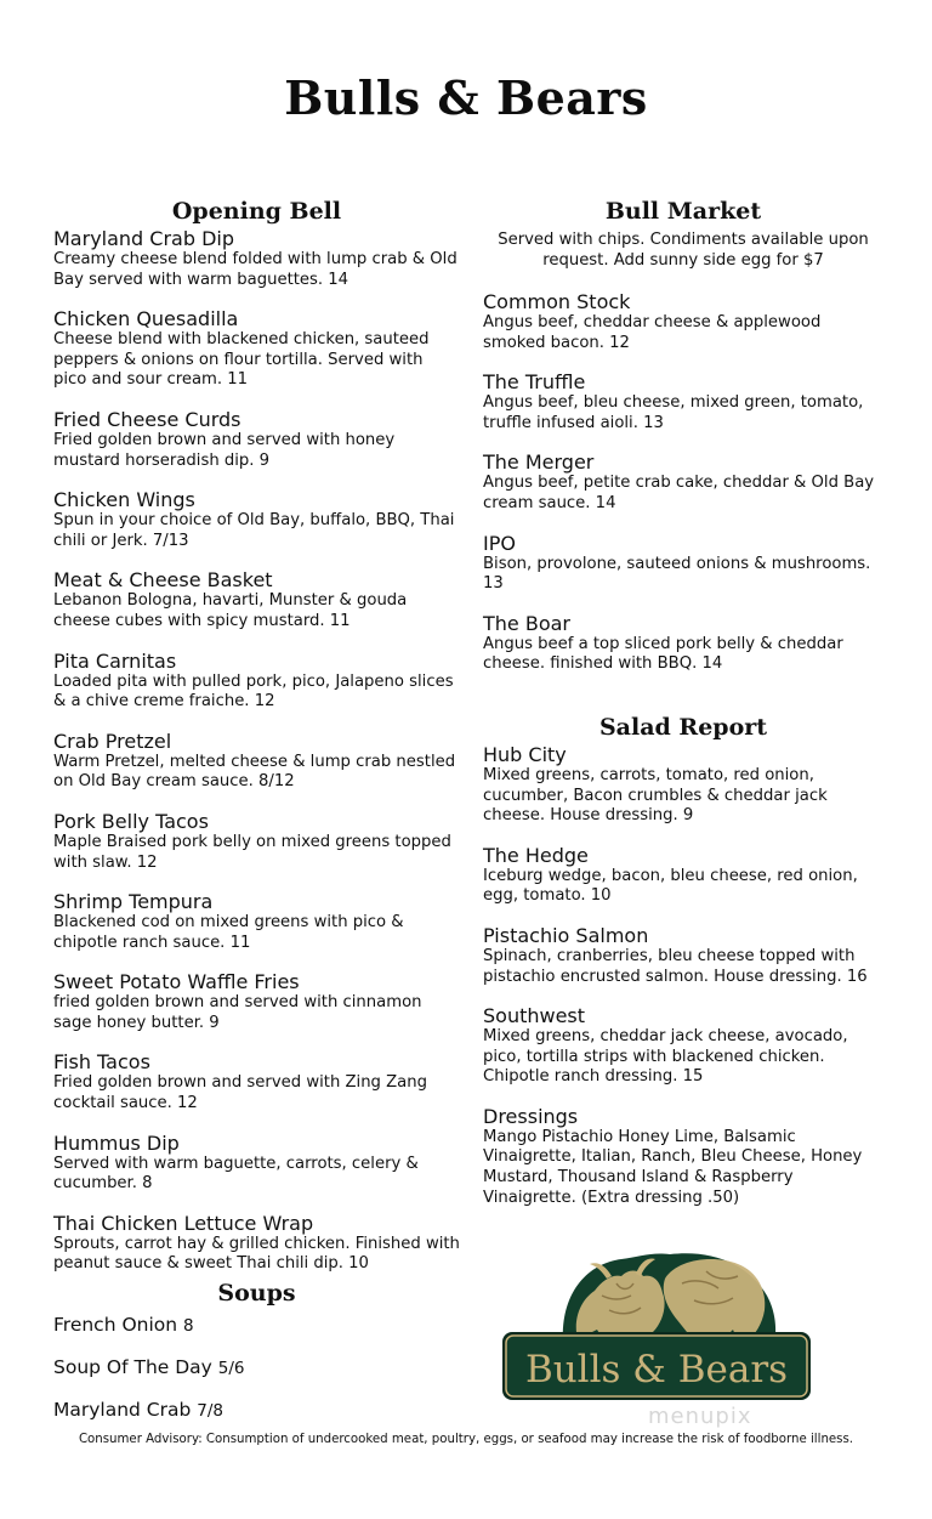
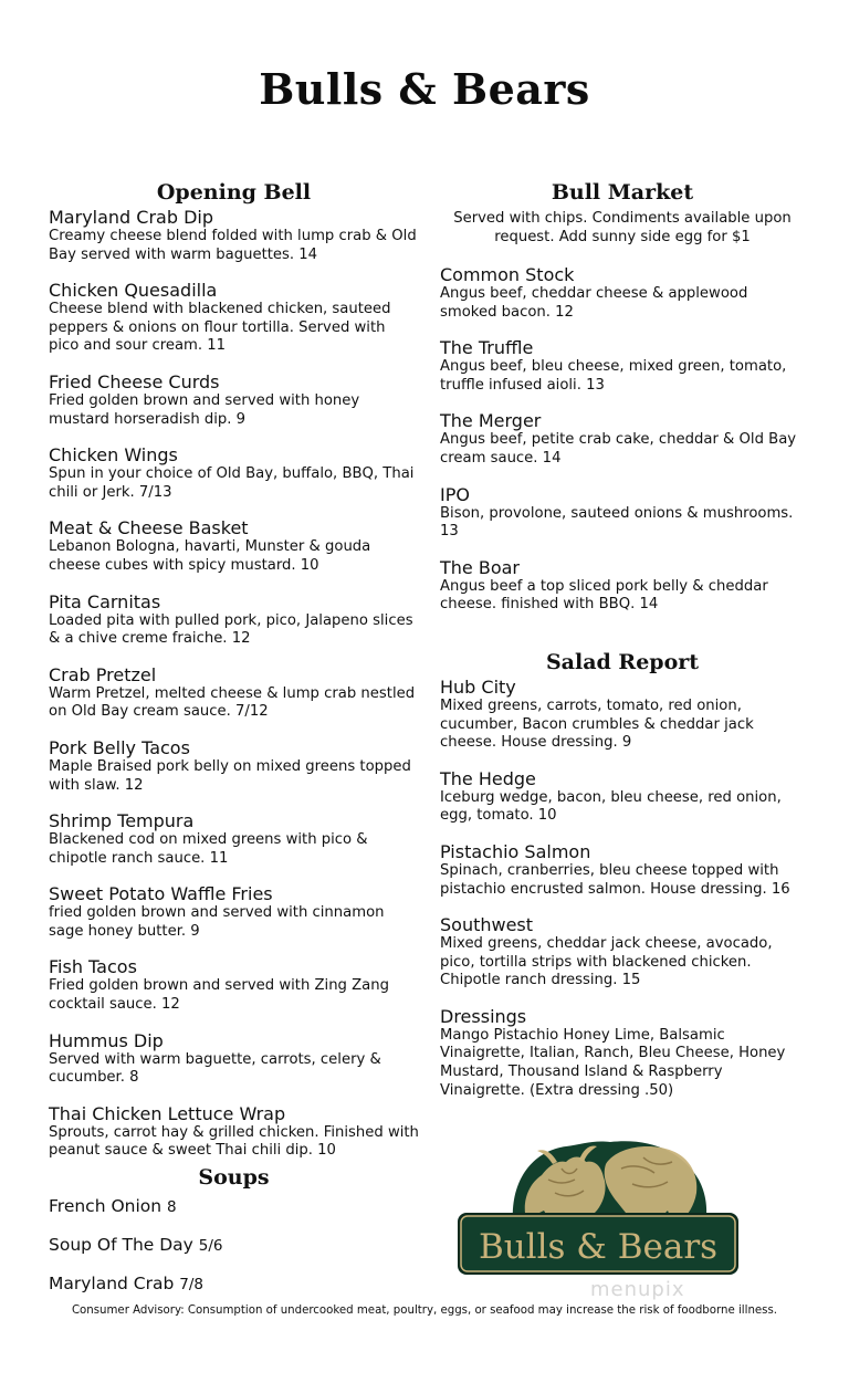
  Bulls & Bears
  Opening Bell
  Maryland Crab Dip
  Creamy cheese blend folded with lump crab & Old Bay served with warm baguettes. 14
  Chicken Quesadilla
  Cheese blend with blackened chicken, sauteed peppers & onions on flour tortilla. Served with pico and sour cream. 11
  Fried Cheese Curds
  Fried golden brown and served with honey mustard horseradish dip. 9
  Chicken Wings
  Spun in your choice of Old Bay, buffalo, BBQ, Thai chili or Jerk. 7/13
  Meat & Cheese Basket
- Lebanon Bologna, havarti, Munster & gouda cheese cubes with spicy mustard. 11
+ Lebanon Bologna, havarti, Munster & gouda cheese cubes with spicy mustard. 10
  Pita Carnitas
  Loaded pita with pulled pork, pico, Jalapeno slices & a chive creme fraiche. 12
  Crab Pretzel
- Warm Pretzel, melted cheese & lump crab nestled on Old Bay cream sauce. 8/12
+ Warm Pretzel, melted cheese & lump crab nestled on Old Bay cream sauce. 7/12
  Pork Belly Tacos
  Maple Braised pork belly on mixed greens topped with slaw. 12
  Shrimp Tempura
  Blackened cod on mixed greens with pico & chipotle ranch sauce. 11
  Sweet Potato Waffle Fries
  fried golden brown and served with cinnamon sage honey butter. 9
  Fish Tacos
  Fried golden brown and served with Zing Zang cocktail sauce. 12
  Hummus Dip
  Served with warm baguette, carrots, celery & cucumber. 8
  Thai Chicken Lettuce Wrap
  Sprouts, carrot hay & grilled chicken. Finished with peanut sauce & sweet Thai chili dip. 10
  Soups
  French Onion 8
  Soup Of The Day 5/6
  Maryland Crab 7/8
  Bull Market
- Served with chips. Condiments available upon request. Add sunny side egg for $7
+ Served with chips. Condiments available upon request. Add sunny side egg for $1
  Common Stock
  Angus beef, cheddar cheese & applewood smoked bacon. 12
  The Truffle
  Angus beef, bleu cheese, mixed green, tomato, truffle infused aioli. 13
  The Merger
  Angus beef, petite crab cake, cheddar & Old Bay cream sauce. 14
  IPO
  Bison, provolone, sauteed onions & mushrooms. 13
  The Boar
  Angus beef a top sliced pork belly & cheddar cheese. finished with BBQ. 14
  Salad Report
  Hub City
  Mixed greens, carrots, tomato, red onion, cucumber, Bacon crumbles & cheddar jack cheese. House dressing. 9
  The Hedge
  Iceburg wedge, bacon, bleu cheese, red onion, egg, tomato. 10
  Pistachio Salmon
  Spinach, cranberries, bleu cheese topped with pistachio encrusted salmon. House dressing. 16
  Southwest
  Mixed greens, cheddar jack cheese, avocado, pico, tortilla strips with blackened chicken. Chipotle ranch dressing. 15
  Dressings
  Mango Pistachio Honey Lime, Balsamic Vinaigrette, Italian, Ranch, Bleu Cheese, Honey Mustard, Thousand Island & Raspberry Vinaigrette. (Extra dressing .50)
  Bulls & Bears
  menupix
  Consumer Advisory: Consumption of undercooked meat, poultry, eggs, or seafood may increase the risk of foodborne illness.
